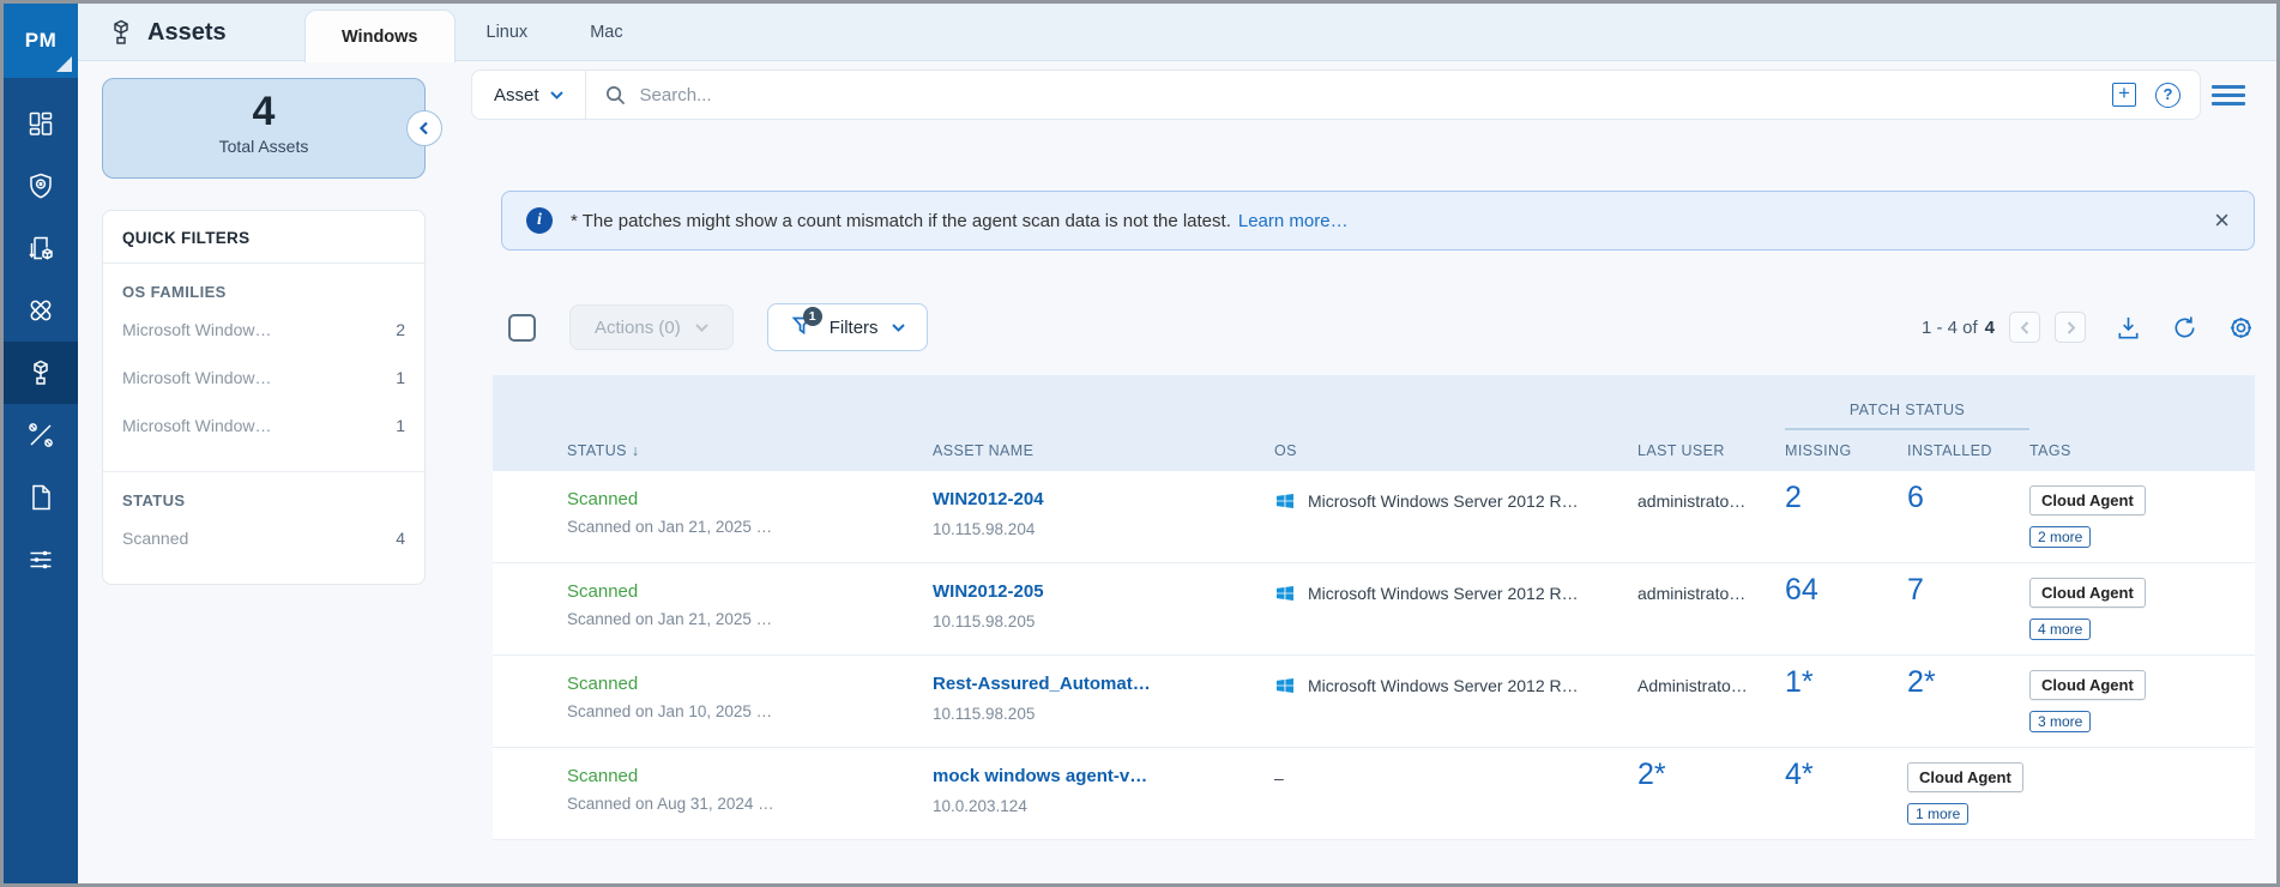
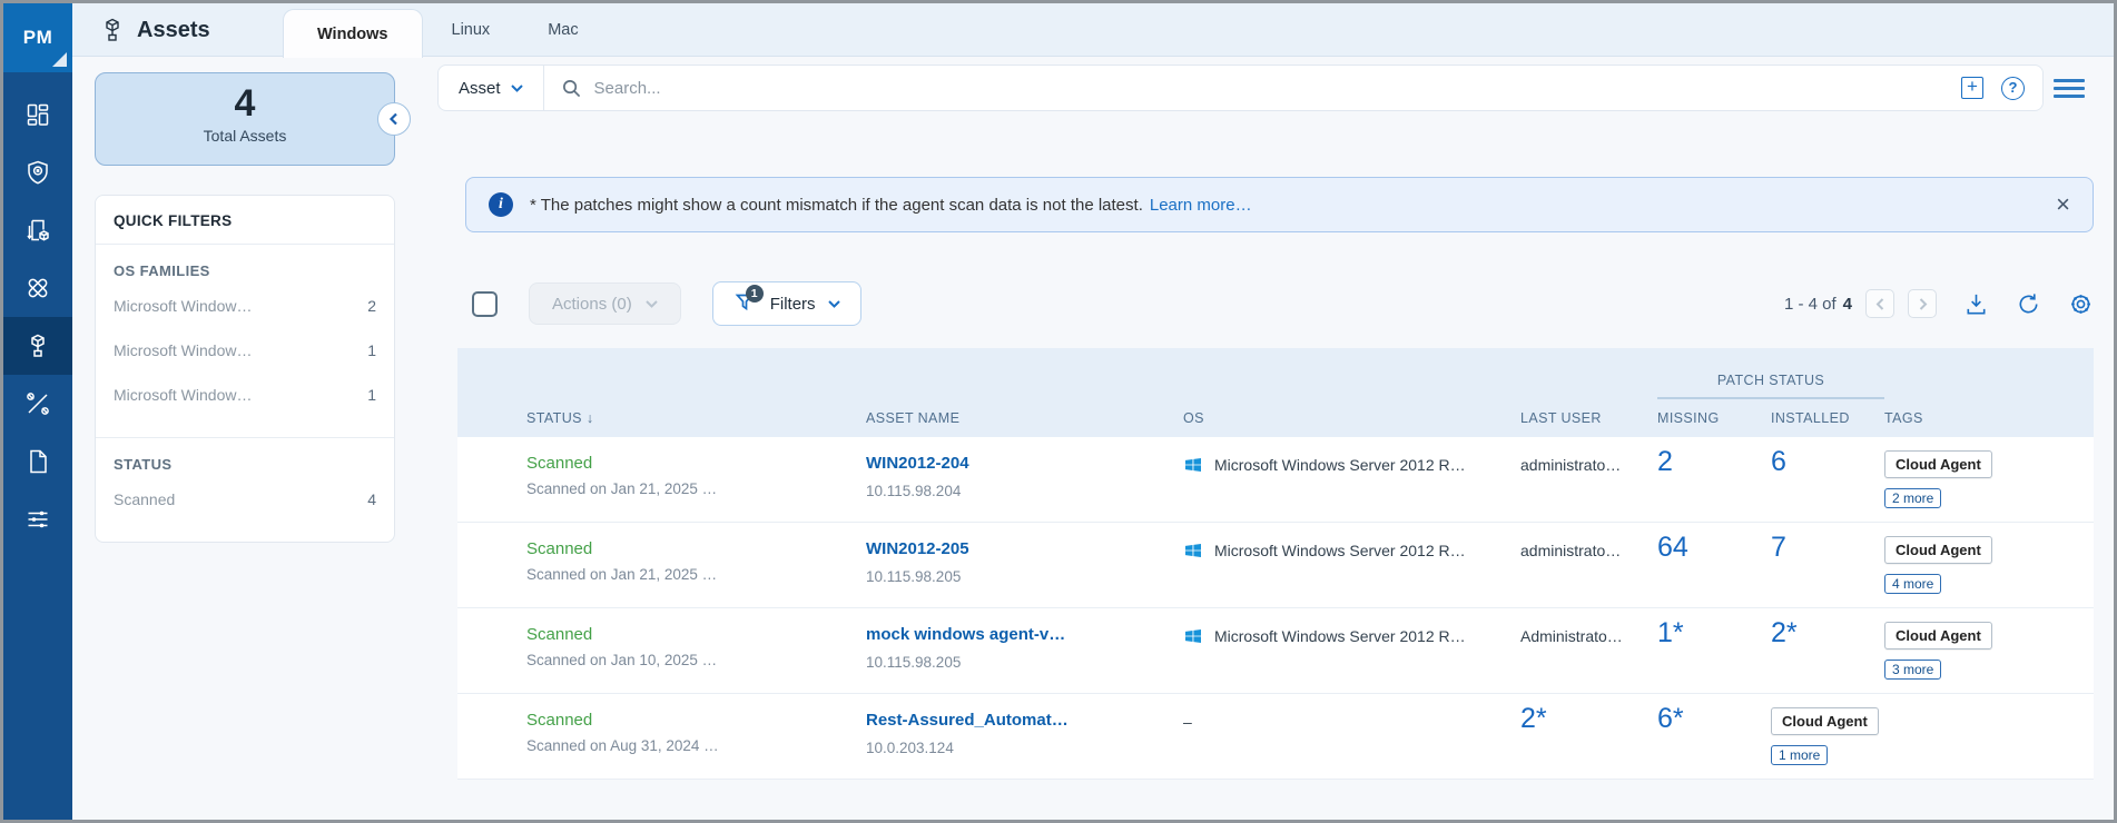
  PM
  Assets
  Windows
  Linux
  Mac
  4
  Total Assets
  QUICK FILTERS
  OS FAMILIES
  Microsoft Window…
  2
  Microsoft Window…
  1
  Microsoft Window…
  1
  STATUS
  Scanned
  4
  Asset
  Search...
  +
  ?
  i
  * The patches might show a count mismatch if the agent scan data is not the latest.
  Learn more…
  ×
  Actions (0)
  1
  Filters
  1 - 4 of
  4
  PATCH STATUS
  STATUS ↓
  ASSET NAME
  OS
  LAST USER
  MISSING
  INSTALLED
  TAGS
  Scanned
  Scanned on Jan 21, 2025 …
  WIN2012-204
  10.115.98.204
  Microsoft Windows Server 2012 R…
  administrato…
  2
  6
  Cloud Agent
  2 more
  Scanned
  Scanned on Jan 21, 2025 …
  WIN2012-205
  10.115.98.205
  Microsoft Windows Server 2012 R…
  administrato…
  64
  7
  Cloud Agent
  4 more
  Scanned
  Scanned on Jan 10, 2025 …
- Rest-Assured_Automat…
+ mock windows agent-v…
  10.115.98.205
  Microsoft Windows Server 2012 R…
  Administrato…
  1*
  2*
  Cloud Agent
  3 more
  Scanned
  Scanned on Aug 31, 2024 …
- mock windows agent-v…
+ Rest-Assured_Automat…
  10.0.203.124
  –
  2*
- 4*
+ 6*
  Cloud Agent
  1 more
